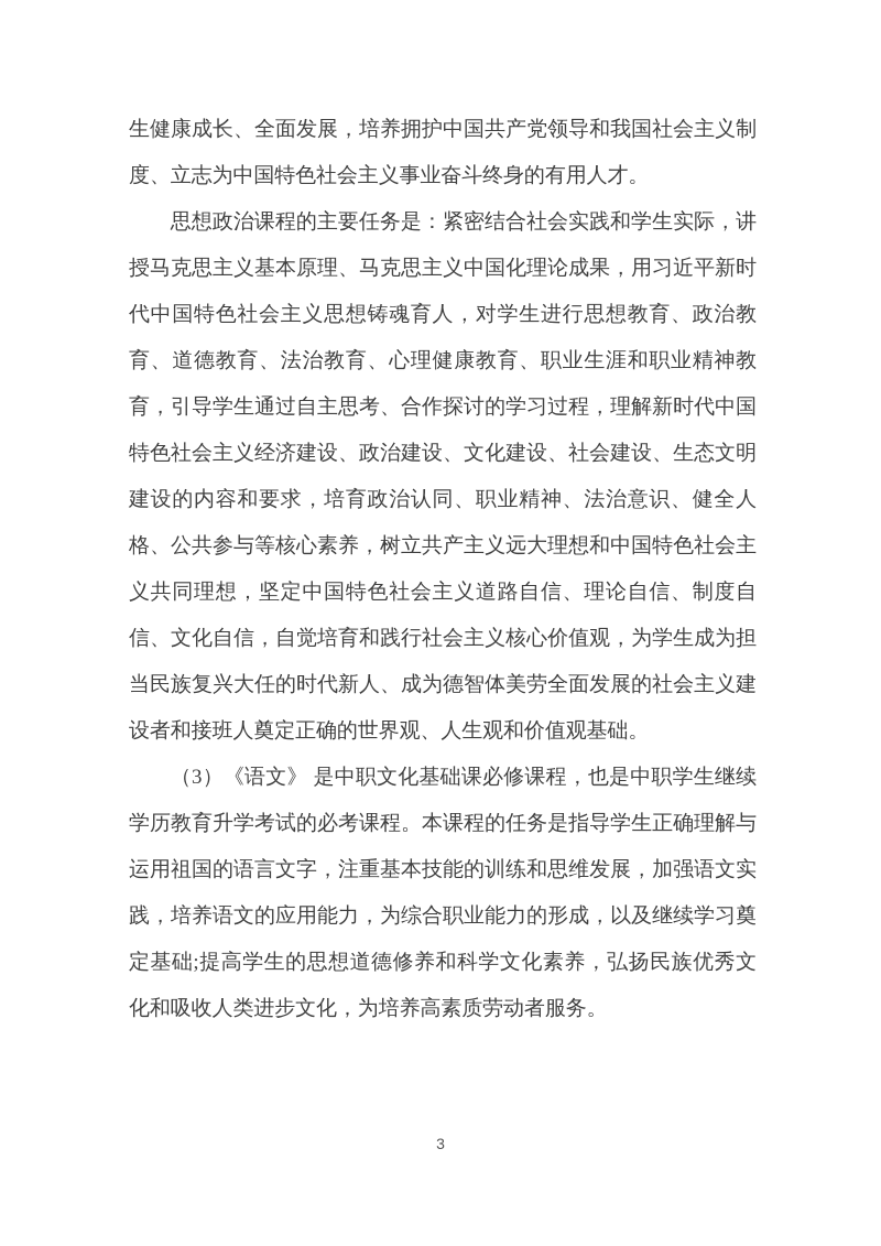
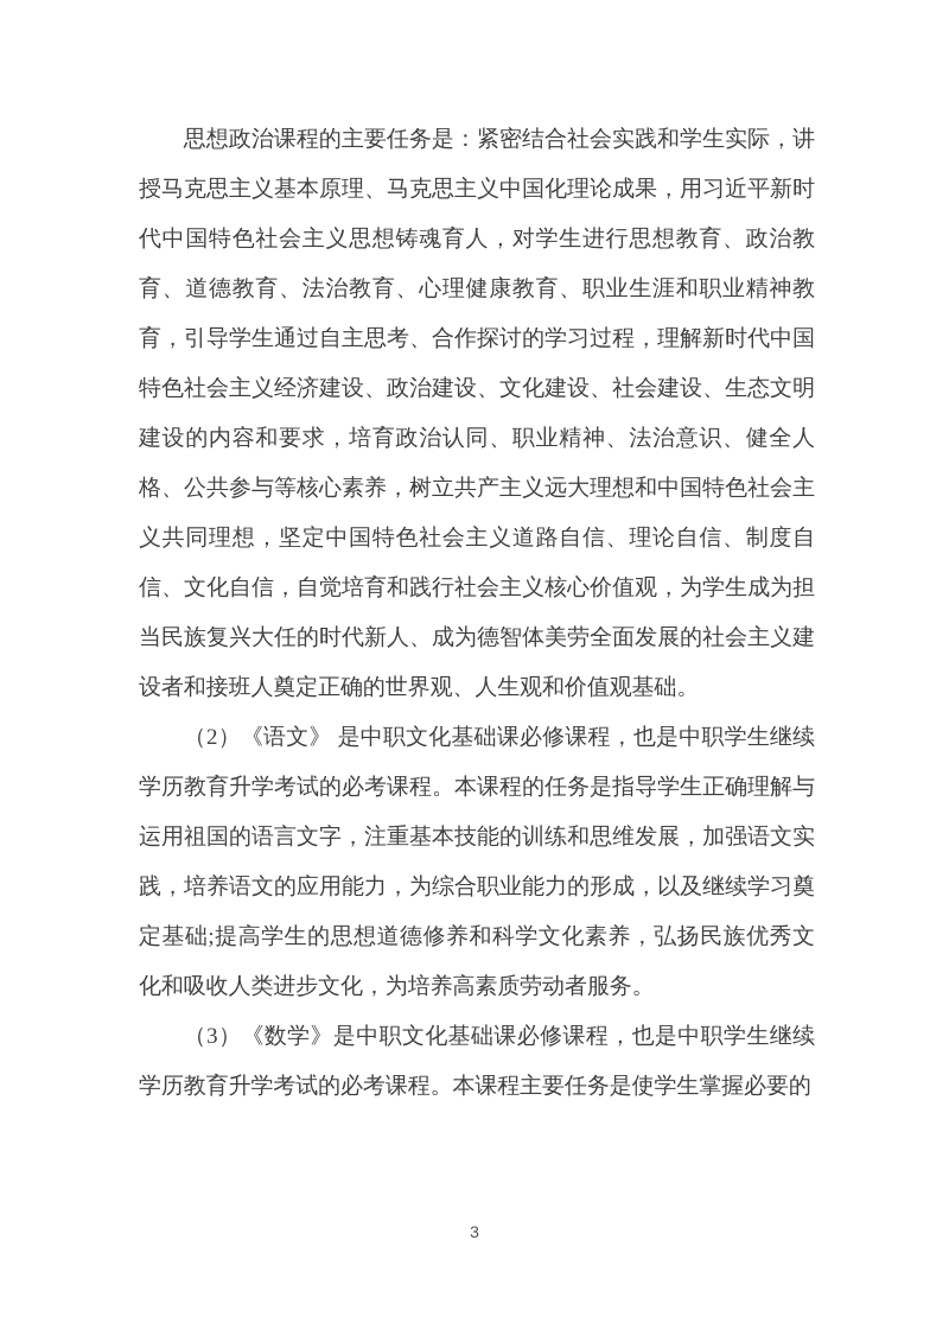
- 生健康成长、全面发展，培养拥护中国共产党领导和我国社会主义制度、立志为中国特色社会主义事业奋斗终身的有用人才。
  思想政治课程的主要任务是：紧密结合社会实践和学生实际，讲授马克思主义基本原理、马克思主义中国化理论成果，用习近平新时代中国特色社会主义思想铸魂育人，对学生进行思想教育、政治教育、道德教育、法治教育、心理健康教育、职业生涯和职业精神教育，引导学生通过自主思考、合作探讨的学习过程，理解新时代中国特色社会主义经济建设、政治建设、文化建设、社会建设、生态文明建设的内容和要求，培育政治认同、职业精神、法治意识、健全人格、公共参与等核心素养，树立共产主义远大理想和中国特色社会主义共同理想，坚定中国特色社会主义道路自信、理论自信、制度自信、文化自信，自觉培育和践行社会主义核心价值观，为学生成为担当民族复兴大任的时代新人、成为德智体美劳全面发展的社会主义建设者和接班人奠定正确的世界观、人生观和价值观基础。
- （3）《语文》 是中职文化基础课必修课程，也是中职学生继续学历教育升学考试的必考课程。本课程的任务是指导学生正确理解与运用祖国的语言文字，注重基本技能的训练和思维发展，加强语文实践，培养语文的应用能力，为综合职业能力的形成，以及继续学习奠定基础;提高学生的思想道德修养和科学文化素养，弘扬民族优秀文化和吸收人类进步文化，为培养高素质劳动者服务。
+ （2）《语文》 是中职文化基础课必修课程，也是中职学生继续学历教育升学考试的必考课程。本课程的任务是指导学生正确理解与运用祖国的语言文字，注重基本技能的训练和思维发展，加强语文实践，培养语文的应用能力，为综合职业能力的形成，以及继续学习奠定基础;提高学生的思想道德修养和科学文化素养，弘扬民族优秀文化和吸收人类进步文化，为培养高素质劳动者服务。
+ （3）《数学》是中职文化基础课必修课程，也是中职学生继续学历教育升学考试的必考课程。本课程主要任务是使学生掌握必要的
  3
